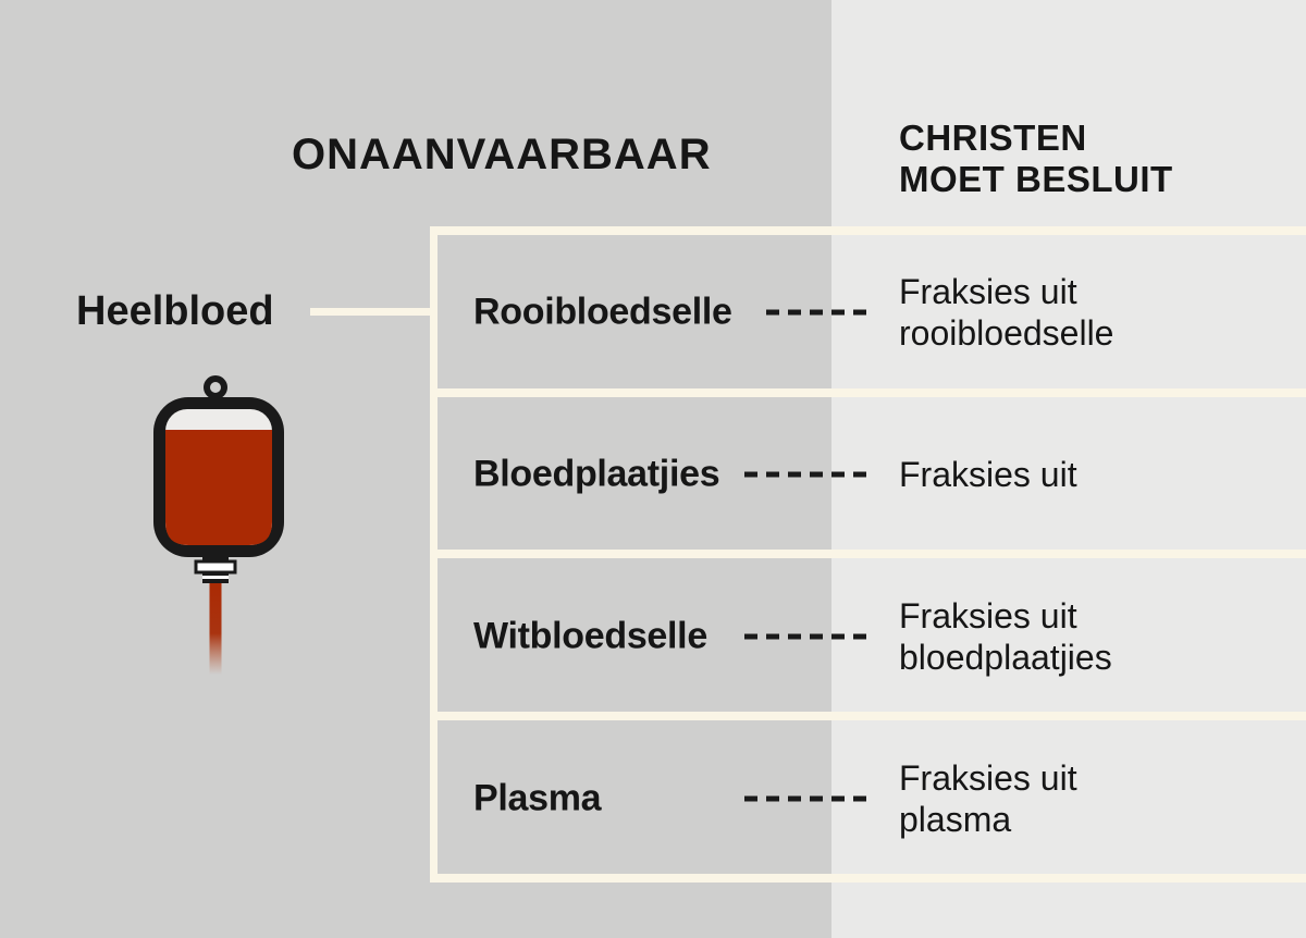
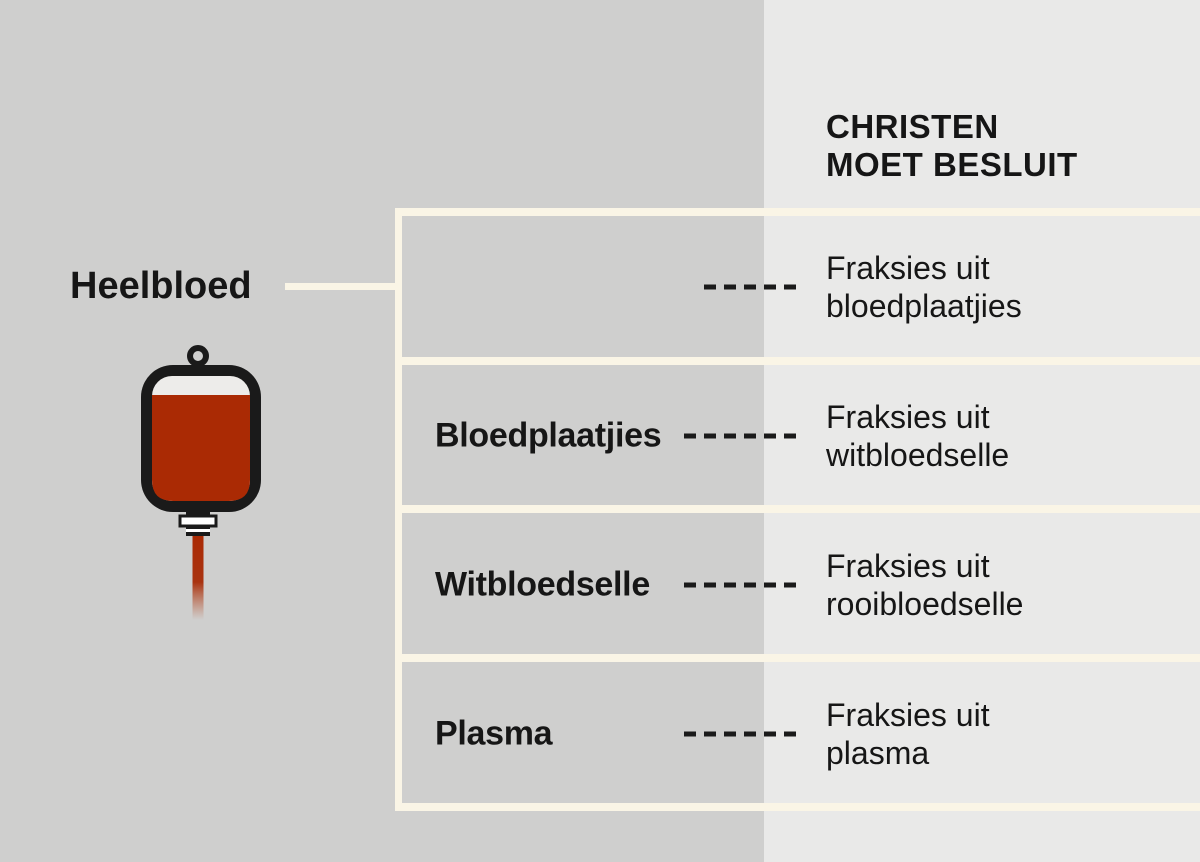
- ONAANVAARBAAR
  CHRISTEN
  MOET BESLUIT
  Heelbloed
- Rooibloedselle
  Fraksies uit
- rooibloedselle
+ bloedplaatjies
  Bloedplaatjies
  Fraksies uit
+ witbloedselle
  Witbloedselle
  Fraksies uit
- bloedplaatjies
+ rooibloedselle
  Plasma
  Fraksies uit
  plasma
